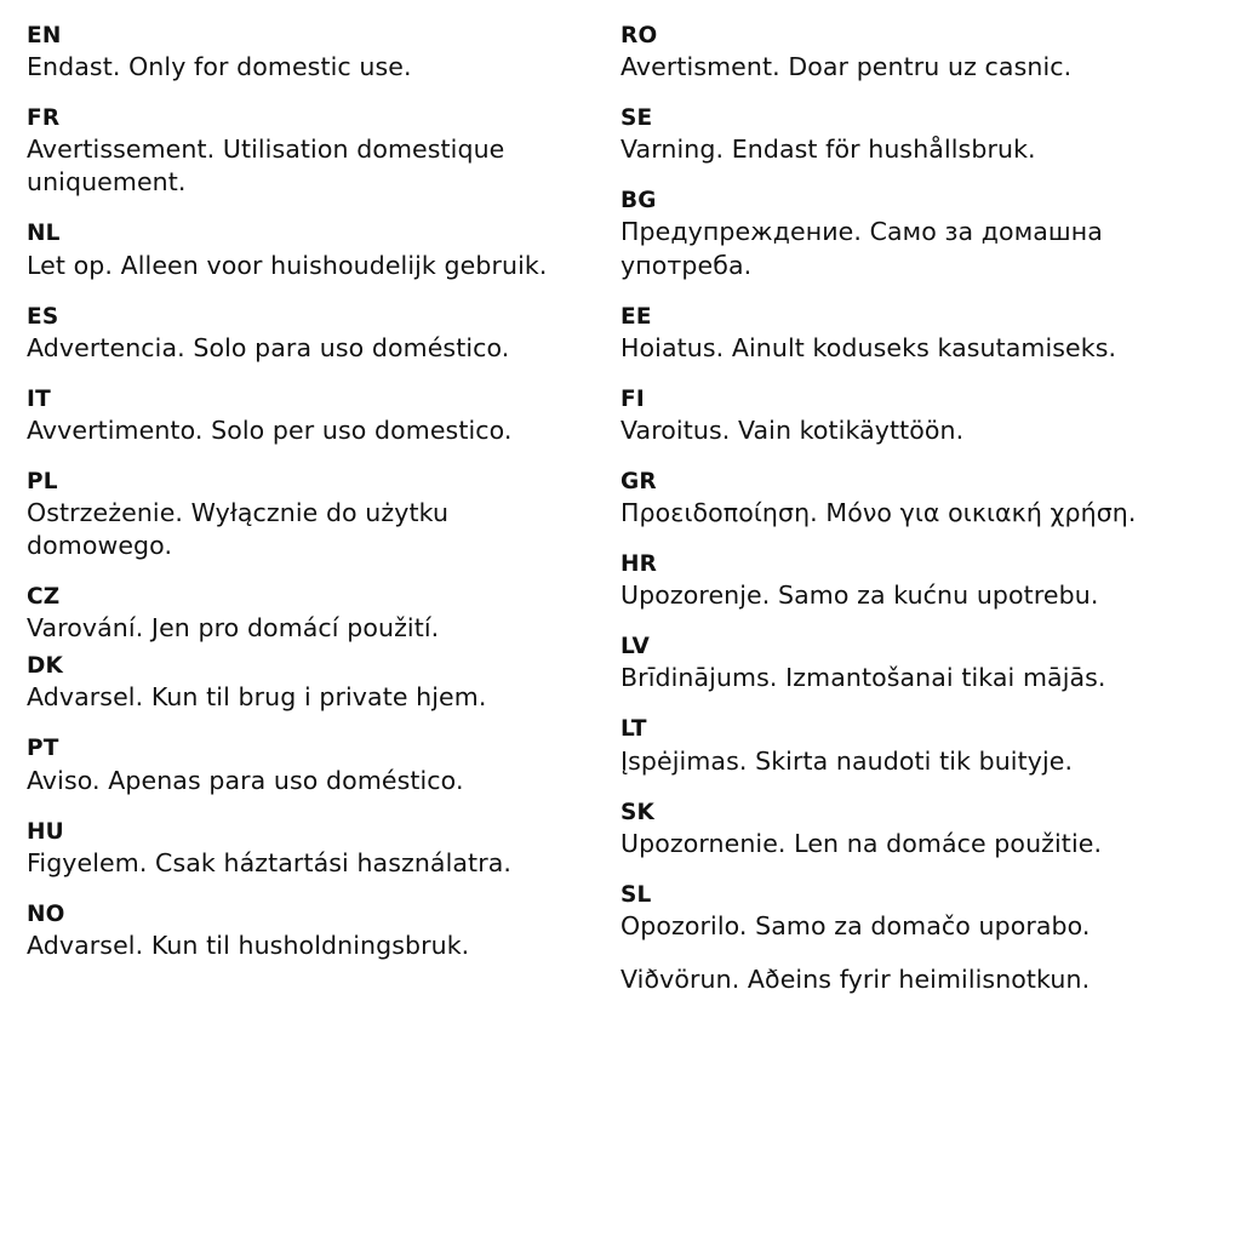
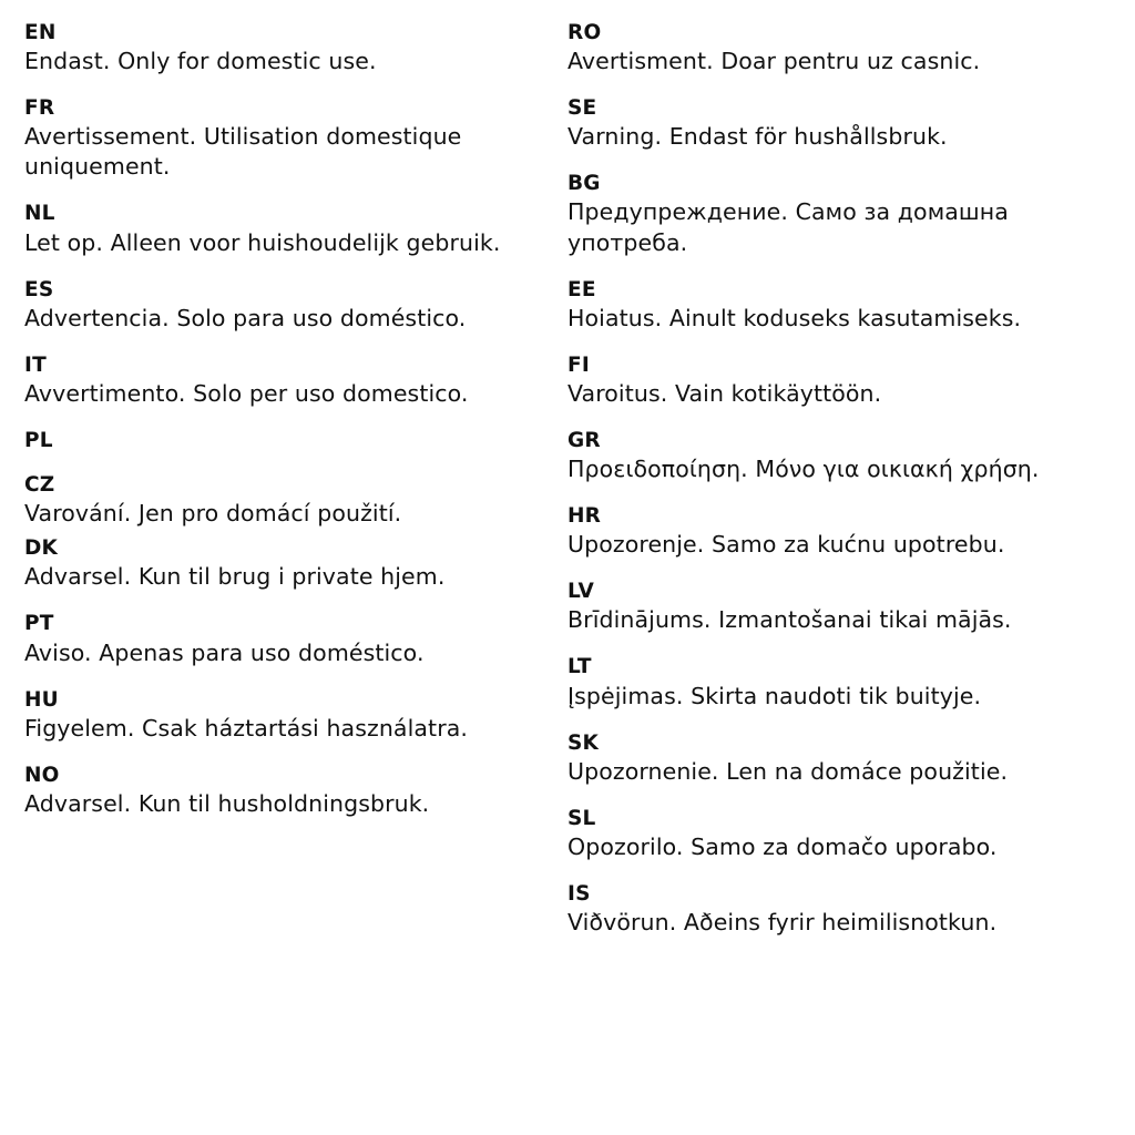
  EN
  Endast. Only for domestic use.
  FR
  Avertissement. Utilisation domestique uniquement.
  NL
  Let op. Alleen voor huishoudelijk gebruik.
  ES
  Advertencia. Solo para uso doméstico.
  IT
  Avvertimento. Solo per uso domestico.
  PL
- Ostrzeżenie. Wyłącznie do użytku domowego.
  CZ
  Varování. Jen pro domácí použití.
  DK
  Advarsel. Kun til brug i private hjem.
  PT
  Aviso. Apenas para uso doméstico.
  HU
  Figyelem. Csak háztartási használatra.
  NO
  Advarsel. Kun til husholdningsbruk.
  RO
  Avertisment. Doar pentru uz casnic.
  SE
  Varning. Endast för hushållsbruk.
  BG
  Предупреждение. Само за домашна употреба.
  EE
  Hoiatus. Ainult koduseks kasutamiseks.
  FI
  Varoitus. Vain kotikäyttöön.
  GR
  Προειδοποίηση. Μόνο για οικιακή χρήση.
  HR
  Upozorenje. Samo za kućnu upotrebu.
  LV
  Brīdinājums. Izmantošanai tikai mājās.
  LT
  Įspėjimas. Skirta naudoti tik buityje.
  SK
  Upozornenie. Len na domáce použitie.
  SL
  Opozorilo. Samo za domačo uporabo.
+ IS
  Viðvörun. Aðeins fyrir heimilisnotkun.
